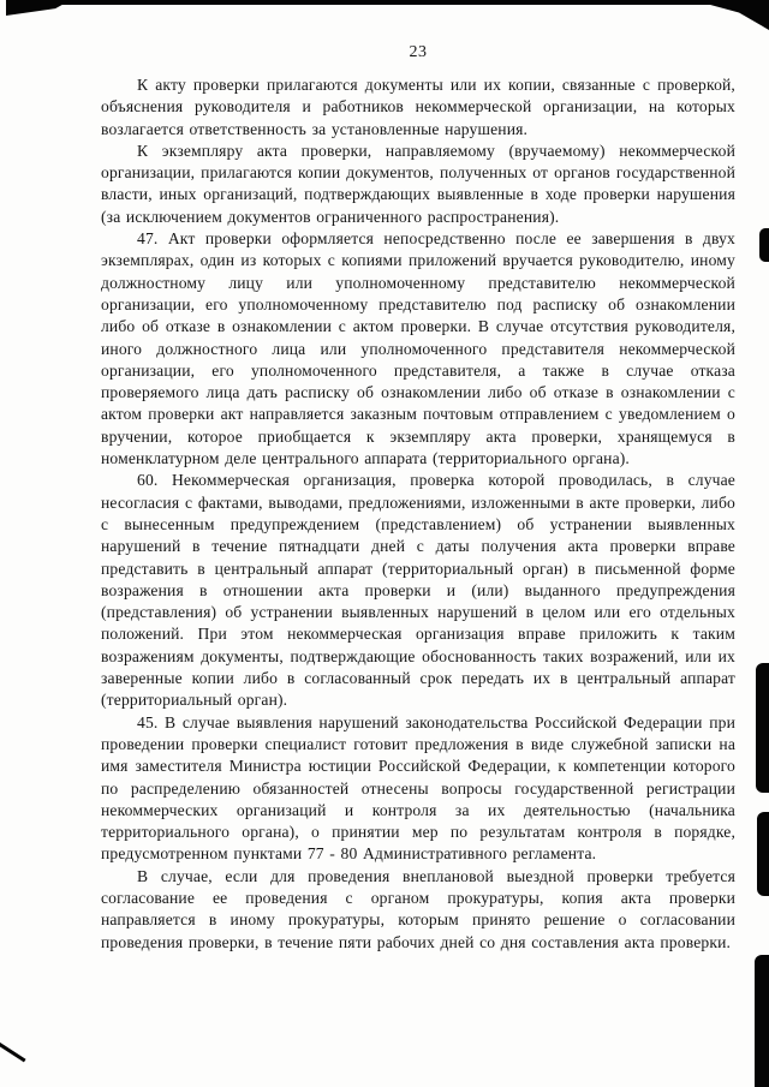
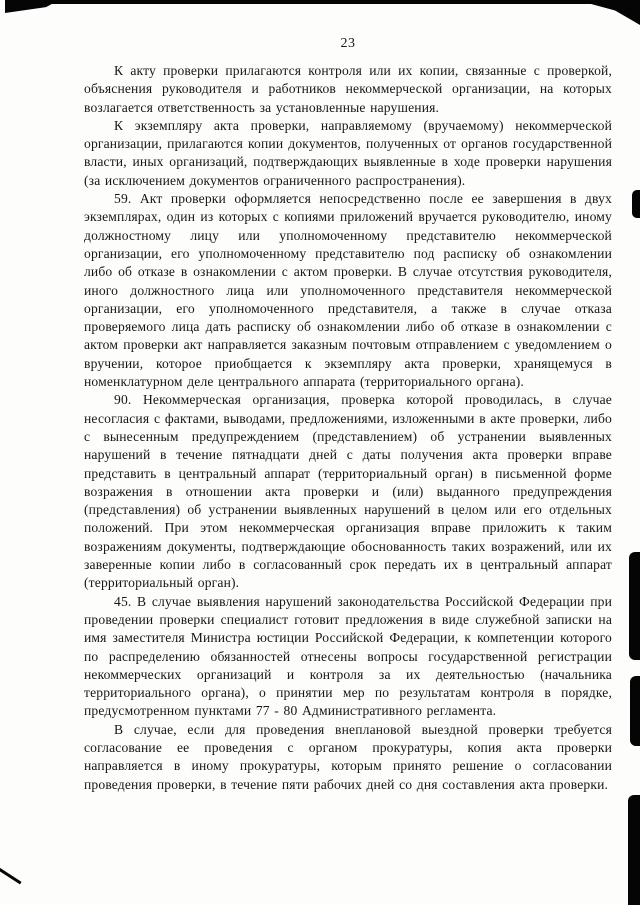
  23
- К акту проверки прилагаются документы или их копии, связанные с проверкой, объяснения руководителя и работников некоммерческой организации, на которых возлагается ответственность за установленные нарушения.
+ К акту проверки прилагаются контроля или их копии, связанные с проверкой, объяснения руководителя и работников некоммерческой организации, на которых возлагается ответственность за установленные нарушения.
  К экземпляру акта проверки, направляемому (вручаемому) некоммерческой организации, прилагаются копии документов, полученных от органов государственной власти, иных организаций, подтверждающих выявленные в ходе проверки нарушения (за исключением документов ограниченного распространения).
- 47. Акт проверки оформляется непосредственно после ее завершения в двух экземплярах, один из которых с копиями приложений вручается руководителю, иному должностному лицу или уполномоченному представителю некоммерческой организации, его уполномоченному представителю под расписку об ознакомлении либо об отказе в ознакомлении с актом проверки. В случае отсутствия руководителя, иного должностного лица или уполномоченного представителя некоммерческой организации, его уполномоченного представителя, а также в случае отказа проверяемого лица дать расписку об ознакомлении либо об отказе в ознакомлении с актом проверки акт направляется заказным почтовым отправлением с уведомлением о вручении, которое приобщается к экземпляру акта проверки, хранящемуся в номенклатурном деле центрального аппарата (территориального органа).
+ 59. Акт проверки оформляется непосредственно после ее завершения в двух экземплярах, один из которых с копиями приложений вручается руководителю, иному должностному лицу или уполномоченному представителю некоммерческой организации, его уполномоченному представителю под расписку об ознакомлении либо об отказе в ознакомлении с актом проверки. В случае отсутствия руководителя, иного должностного лица или уполномоченного представителя некоммерческой организации, его уполномоченного представителя, а также в случае отказа проверяемого лица дать расписку об ознакомлении либо об отказе в ознакомлении с актом проверки акт направляется заказным почтовым отправлением с уведомлением о вручении, которое приобщается к экземпляру акта проверки, хранящемуся в номенклатурном деле центрального аппарата (территориального органа).
- 60. Некоммерческая организация, проверка которой проводилась, в случае несогласия с фактами, выводами, предложениями, изложенными в акте проверки, либо с вынесенным предупреждением (представлением) об устранении выявленных нарушений в течение пятнадцати дней с даты получения акта проверки вправе представить в центральный аппарат (территориальный орган) в письменной форме возражения в отношении акта проверки и (или) выданного предупреждения (представления) об устранении выявленных нарушений в целом или его отдельных положений. При этом некоммерческая организация вправе приложить к таким возражениям документы, подтверждающие обоснованность таких возражений, или их заверенные копии либо в согласованный срок передать их в центральный аппарат (территориальный орган).
+ 90. Некоммерческая организация, проверка которой проводилась, в случае несогласия с фактами, выводами, предложениями, изложенными в акте проверки, либо с вынесенным предупреждением (представлением) об устранении выявленных нарушений в течение пятнадцати дней с даты получения акта проверки вправе представить в центральный аппарат (территориальный орган) в письменной форме возражения в отношении акта проверки и (или) выданного предупреждения (представления) об устранении выявленных нарушений в целом или его отдельных положений. При этом некоммерческая организация вправе приложить к таким возражениям документы, подтверждающие обоснованность таких возражений, или их заверенные копии либо в согласованный срок передать их в центральный аппарат (территориальный орган).
  45. В случае выявления нарушений законодательства Российской Федерации при проведении проверки специалист готовит предложения в виде служебной записки на имя заместителя Министра юстиции Российской Федерации, к компетенции которого по распределению обязанностей отнесены вопросы государственной регистрации некоммерческих организаций и контроля за их деятельностью (начальника территориального органа), о принятии мер по результатам контроля в порядке, предусмотренном пунктами 77 - 80 Административного регламента.
  В случае, если для проведения внеплановой выездной проверки требуется согласование ее проведения с органом прокуратуры, копия акта проверки направляется в иному прокуратуры, которым принято решение о согласовании проведения проверки, в течение пяти рабочих дней со дня составления акта проверки.
